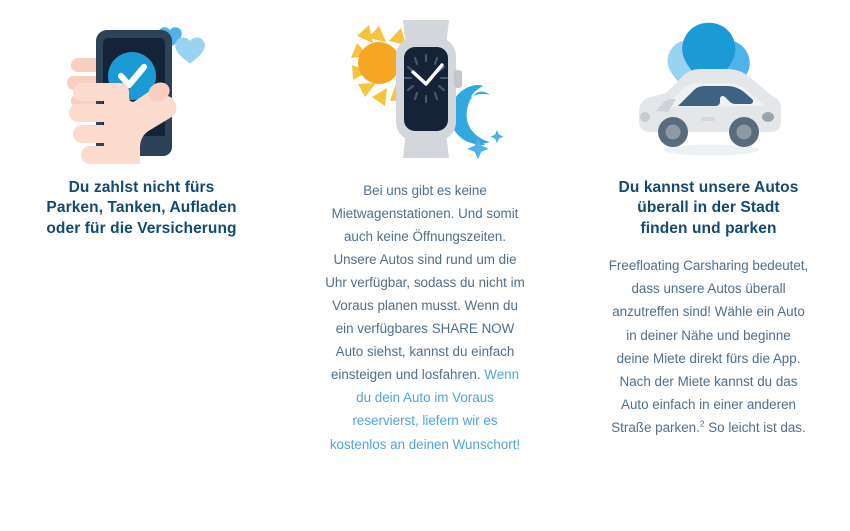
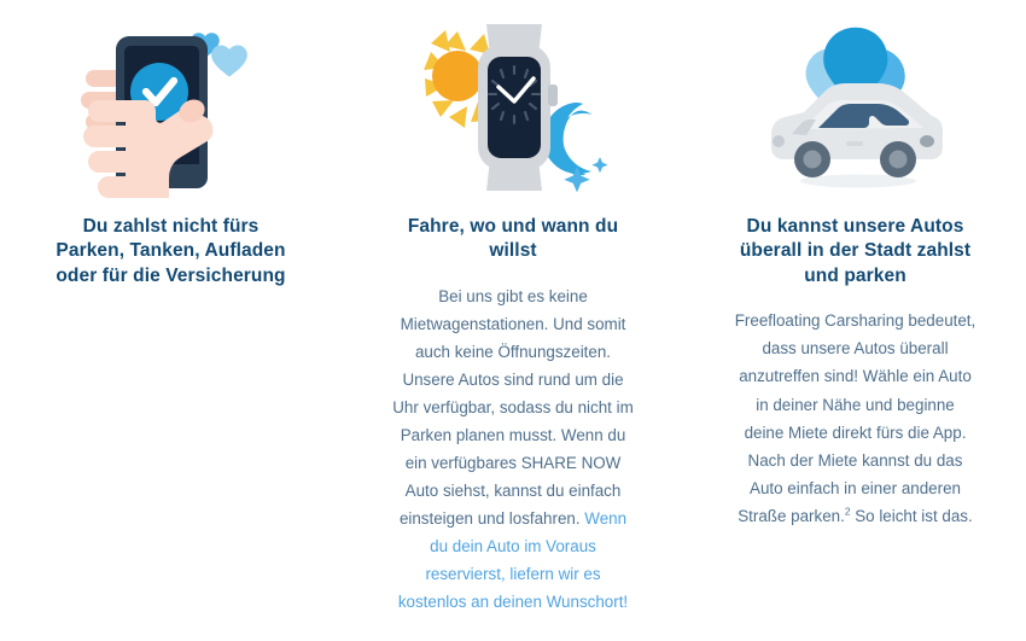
  Du zahlst nicht fürs Parken, Tanken, Aufladen oder für die Versicherung
+ Fahre, wo und wann du willst
- Bei uns gibt es keine Mietwagenstationen. Und somit auch keine Öffnungszeiten. Unsere Autos sind rund um die Uhr verfügbar, sodass du nicht im Voraus planen musst. Wenn du ein verfügbares SHARE NOW Auto siehst, kannst du einfach einsteigen und losfahren. Wenn du dein Auto im Voraus reservierst, liefern wir es kostenlos an deinen Wunschort!
+ Bei uns gibt es keine Mietwagenstationen. Und somit auch keine Öffnungszeiten. Unsere Autos sind rund um die Uhr verfügbar, sodass du nicht im Parken planen musst. Wenn du ein verfügbares SHARE NOW Auto siehst, kannst du einfach einsteigen und losfahren. Wenn du dein Auto im Voraus reservierst, liefern wir es kostenlos an deinen Wunschort!
- Du kannst unsere Autos überall in der Stadt finden und parken
+ Du kannst unsere Autos überall in der Stadt zahlst und parken
  Freefloating Carsharing bedeutet, dass unsere Autos überall anzutreffen sind! Wähle ein Auto in deiner Nähe und beginne deine Miete direkt fürs die App. Nach der Miete kannst du das Auto einfach in einer anderen Straße parken.2 So leicht ist das.
